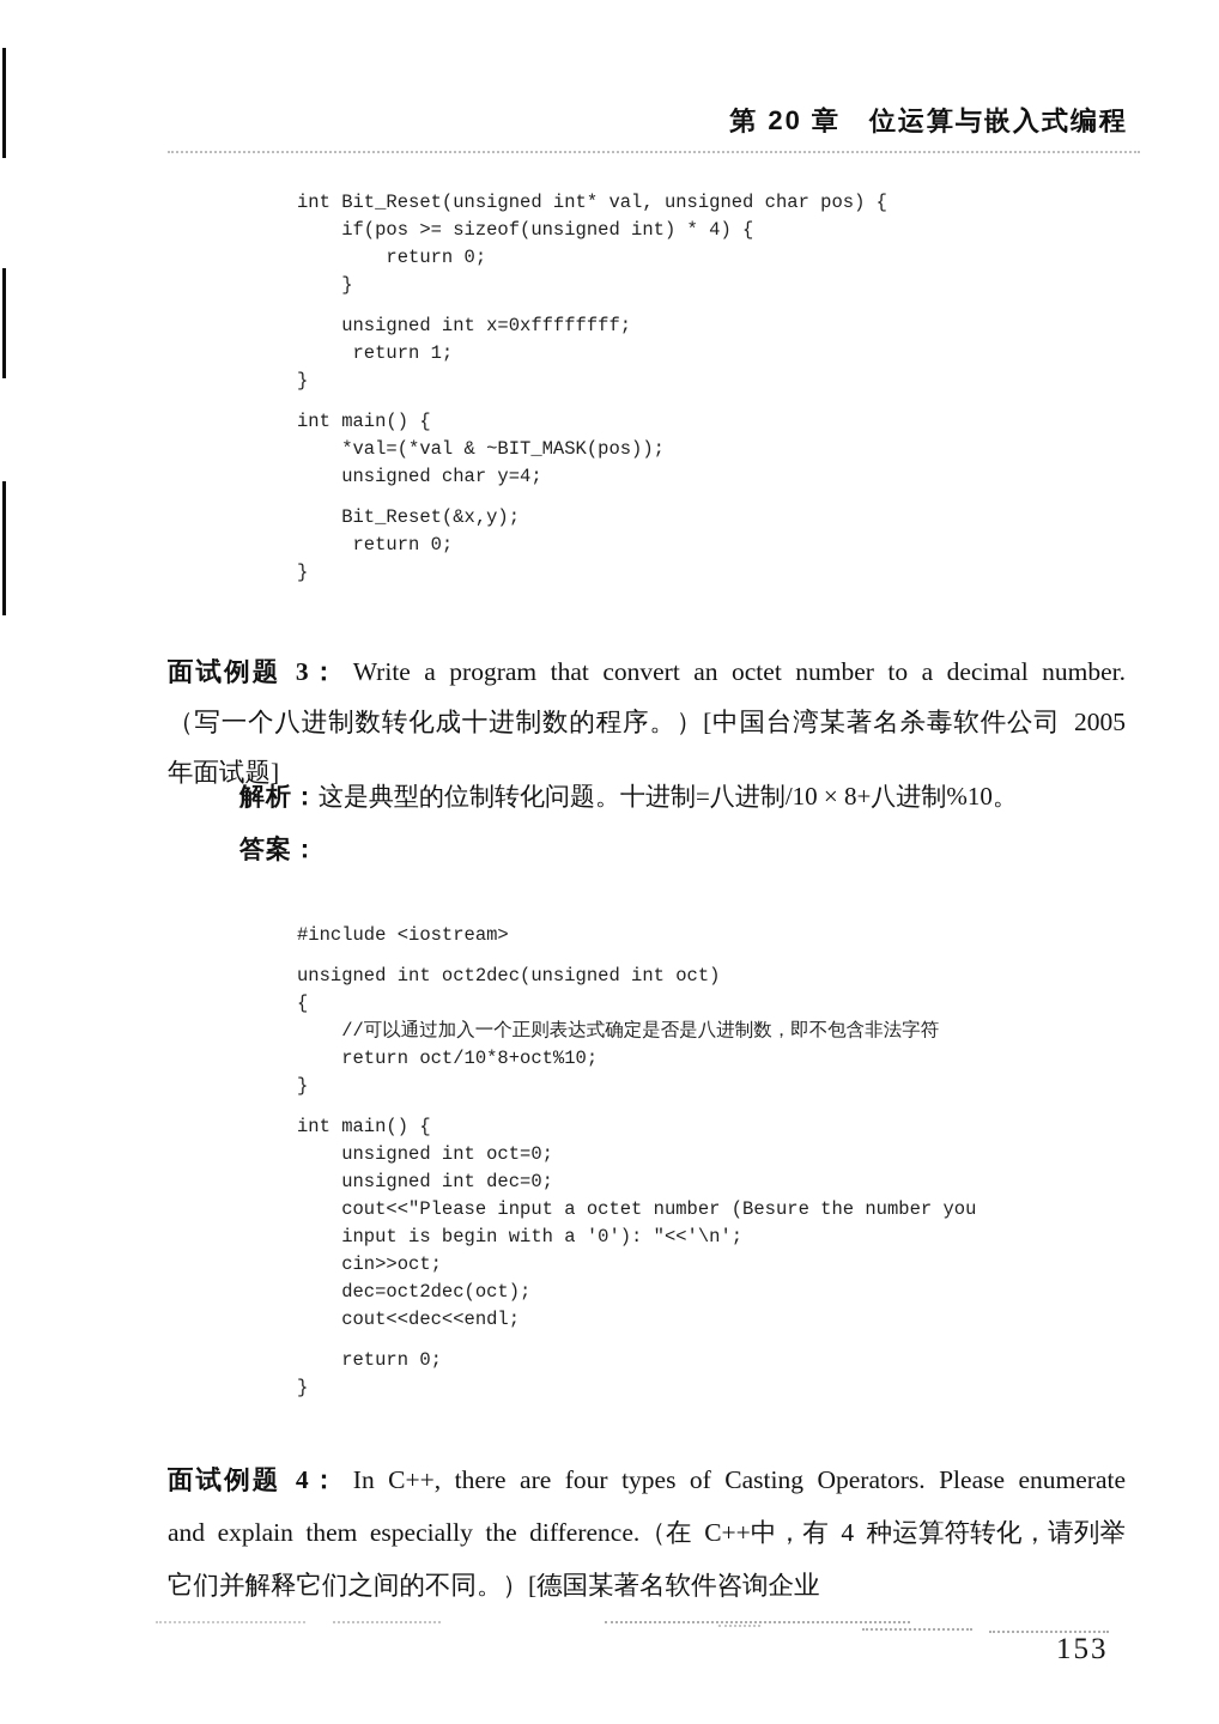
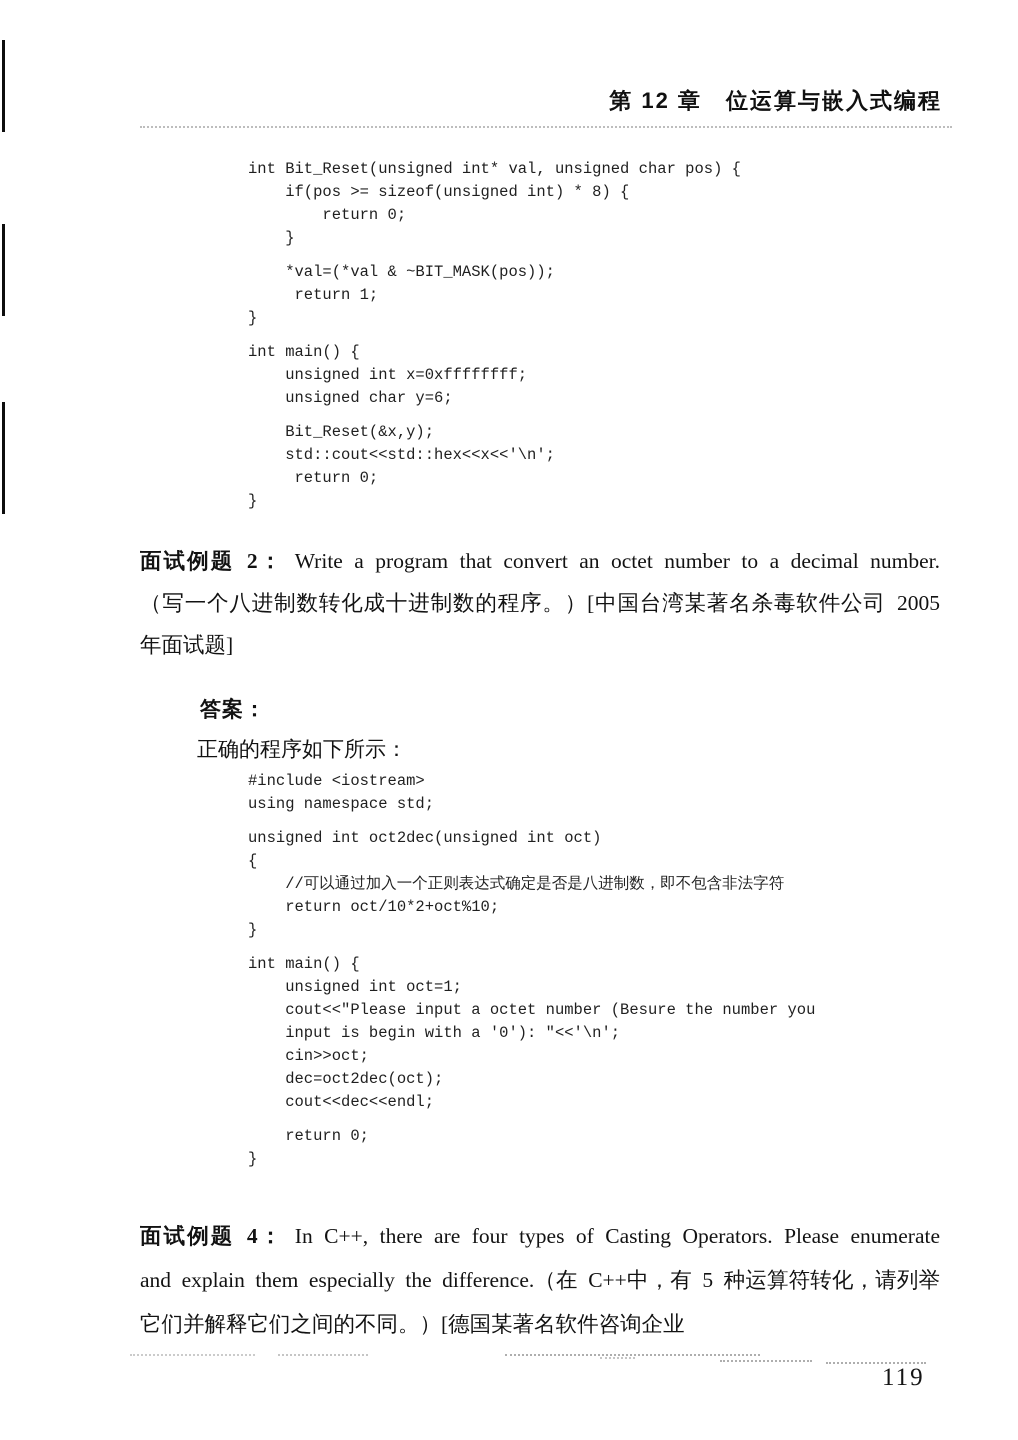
- 第 20 章 位运算与嵌入式编程
+ 第 12 章 位运算与嵌入式编程
  int Bit_Reset(unsigned int* val, unsigned char pos) {
- if(pos >= sizeof(unsigned int) * 4) {
+ if(pos >= sizeof(unsigned int) * 8) {
  return 0;
  }
- unsigned int x=0xffffffff;
+ *val=(*val & ~BIT_MASK(pos));
  return 1;
  }
  int main() {
- *val=(*val & ~BIT_MASK(pos));
+ unsigned int x=0xffffffff;
- unsigned char y=4;
+ unsigned char y=6;
  Bit_Reset(&x,y);
+ std::cout<<std::hex<<x<<'\n';
  return 0;
  }
- 面试例题 3： Write a program that convert an octet number to a decimal number.（写一个八进制数转化成十进制数的程序。）[中国台湾某著名杀毒软件公司 2005 年面试题]
+ 面试例题 2： Write a program that convert an octet number to a decimal number.（写一个八进制数转化成十进制数的程序。）[中国台湾某著名杀毒软件公司 2005 年面试题]
- 解析：这是典型的位制转化问题。十进制=八进制/10 × 8+八进制%10。
  答案：
+ 正确的程序如下所示：
  #include <iostream>
+ using namespace std;
  unsigned int oct2dec(unsigned int oct)
  {
  //可以通过加入一个正则表达式确定是否是八进制数，即不包含非法字符
- return oct/10*8+oct%10;
+ return oct/10*2+oct%10;
  }
  int main() {
- unsigned int oct=0;
+ unsigned int oct=1;
- unsigned int dec=0;
  cout<<"Please input a octet number (Besure the number you
  input is begin with a '0'): "<<'\n';
  cin>>oct;
  dec=oct2dec(oct);
  cout<<dec<<endl;
  return 0;
  }
- 面试例题 4： In C++, there are four types of Casting Operators. Please enumerate and explain them especially the difference.（在 C++中，有 4 种运算符转化，请列举它们并解释它们之间的不同。）[德国某著名软件咨询企业
+ 面试例题 4： In C++, there are four types of Casting Operators. Please enumerate and explain them especially the difference.（在 C++中，有 5 种运算符转化，请列举它们并解释它们之间的不同。）[德国某著名软件咨询企业
- 153
+ 119
